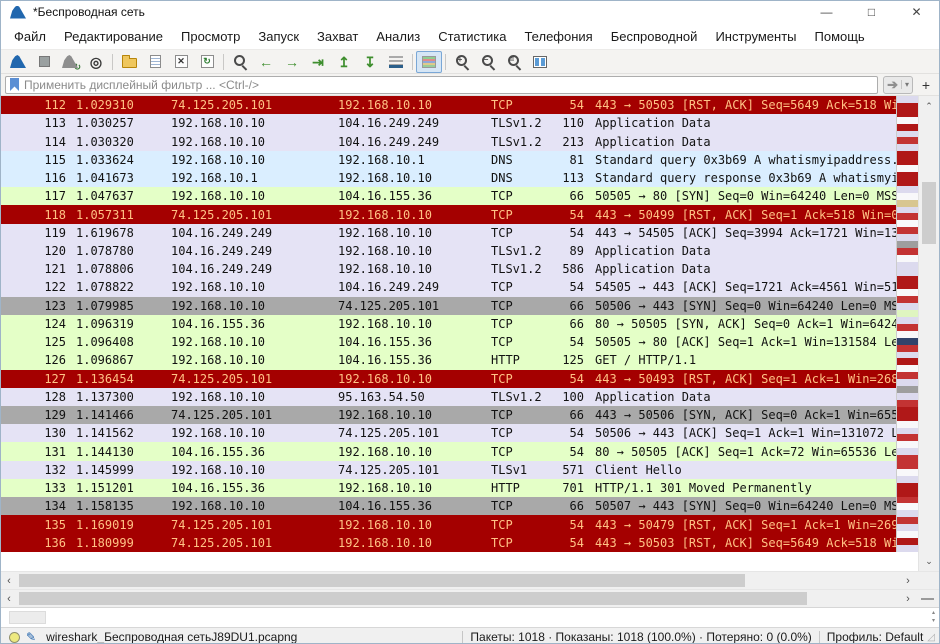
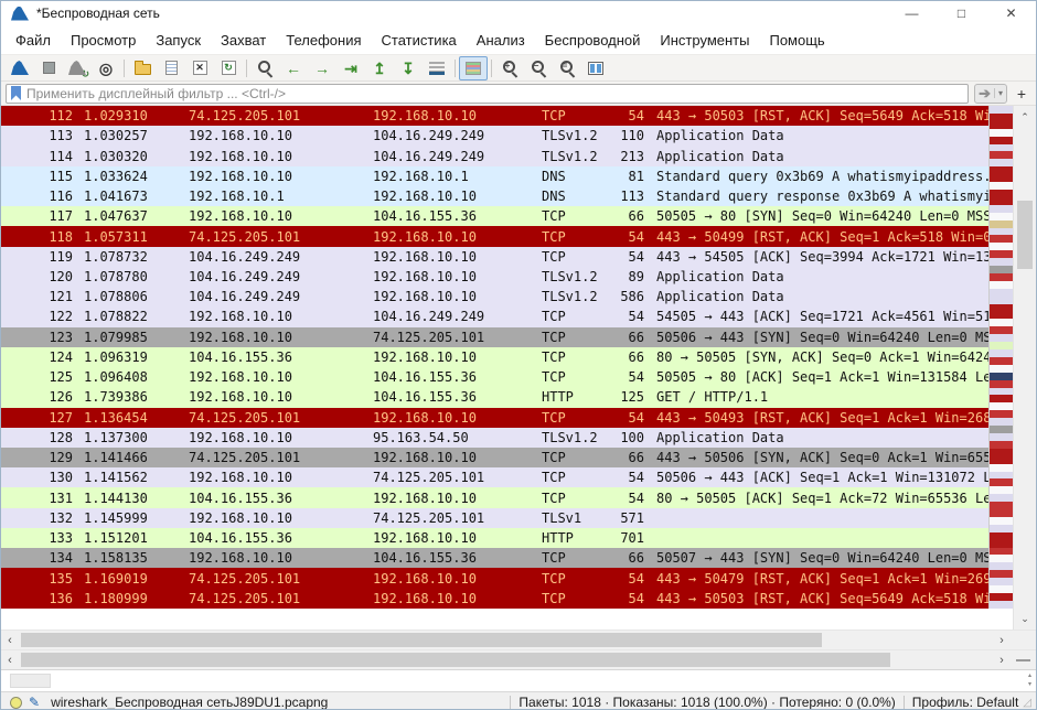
  *Беспроводная сеть
  —
  □
  ✕
  Файл
- Редактирование
  Просмотр
  Запуск
  Захват
- Анализ
+ Телефония
  Статистика
- Телефония
+ Анализ
  Беспроводной
  Инструменты
  Помощь
  ↻
  ◎
  ✕
  ↻
  ←
  →
  ⇥
  ↥
  ↧
  +
  −
  =
  Применить дисплейный фильтр ... <Ctrl-/>
  ➔
  ▾
  +
  112
  1.029310
  74.125.205.101
  192.168.10.10
  TCP
  54
  443 → 50503 [RST, ACK] Seq=5649 Ack=518 Wi
  113
  1.030257
  192.168.10.10
  104.16.249.249
  TLSv1.2
  110
  Application Data
  114
  1.030320
  192.168.10.10
  104.16.249.249
  TLSv1.2
  213
  Application Data
  115
  1.033624
  192.168.10.10
  192.168.10.1
  DNS
  81
  Standard query 0x3b69 A whatismyipaddress.
  116
  1.041673
  192.168.10.1
  192.168.10.10
  DNS
  113
  Standard query response 0x3b69 A whatismyi
  117
  1.047637
  192.168.10.10
  104.16.155.36
  TCP
  66
  50505 → 80 [SYN] Seq=0 Win=64240 Len=0 MSS
  118
  1.057311
  74.125.205.101
  192.168.10.10
  TCP
  54
  443 → 50499 [RST, ACK] Seq=1 Ack=518 Win=0
  119
- 1.619678
+ 1.078732
  104.16.249.249
  192.168.10.10
  TCP
  54
  443 → 54505 [ACK] Seq=3994 Ack=1721 Win=13
  120
  1.078780
  104.16.249.249
  192.168.10.10
  TLSv1.2
  89
  Application Data
  121
  1.078806
  104.16.249.249
  192.168.10.10
  TLSv1.2
  586
  Application Data
  122
  1.078822
  192.168.10.10
  104.16.249.249
  TCP
  54
  54505 → 443 [ACK] Seq=1721 Ack=4561 Win=51
  123
  1.079985
  192.168.10.10
  74.125.205.101
  TCP
  66
  50506 → 443 [SYN] Seq=0 Win=64240 Len=0 MS
  124
  1.096319
  104.16.155.36
  192.168.10.10
  TCP
  66
  80 → 50505 [SYN, ACK] Seq=0 Ack=1 Win=6424
  125
  1.096408
  192.168.10.10
  104.16.155.36
  TCP
  54
  50505 → 80 [ACK] Seq=1 Ack=1 Win=131584 Le
  126
- 1.096867
+ 1.739386
  192.168.10.10
  104.16.155.36
  HTTP
  125
  GET / HTTP/1.1
  127
  1.136454
  74.125.205.101
  192.168.10.10
  TCP
  54
  443 → 50493 [RST, ACK] Seq=1 Ack=1 Win=268
  128
  1.137300
  192.168.10.10
  95.163.54.50
  TLSv1.2
  100
  Application Data
  129
  1.141466
  74.125.205.101
  192.168.10.10
  TCP
  66
  443 → 50506 [SYN, ACK] Seq=0 Ack=1 Win=655
  130
  1.141562
  192.168.10.10
  74.125.205.101
  TCP
  54
  50506 → 443 [ACK] Seq=1 Ack=1 Win=131072 L
  131
  1.144130
  104.16.155.36
  192.168.10.10
  TCP
  54
  80 → 50505 [ACK] Seq=1 Ack=72 Win=65536 Le
  132
  1.145999
  192.168.10.10
  74.125.205.101
  TLSv1
  571
- Client Hello
  133
  1.151201
  104.16.155.36
  192.168.10.10
  HTTP
  701
- HTTP/1.1 301 Moved Permanently
  134
  1.158135
  192.168.10.10
  104.16.155.36
  TCP
  66
  50507 → 443 [SYN] Seq=0 Win=64240 Len=0 MS
  135
  1.169019
  74.125.205.101
  192.168.10.10
  TCP
  54
  443 → 50479 [RST, ACK] Seq=1 Ack=1 Win=269
  136
  1.180999
  74.125.205.101
  192.168.10.10
  TCP
  54
  443 → 50503 [RST, ACK] Seq=5649 Ack=518 Wi
  ⌃
  ⌄
  ‹
  ›
  ‹
  ›
  ✎
  wireshark_Беспроводная сетьJ89DU1.pcapng
  Пакеты: 1018 · Показаны: 1018 (100.0%) · Потеряно: 0 (0.0%)
  Профиль: Default
  ◿
